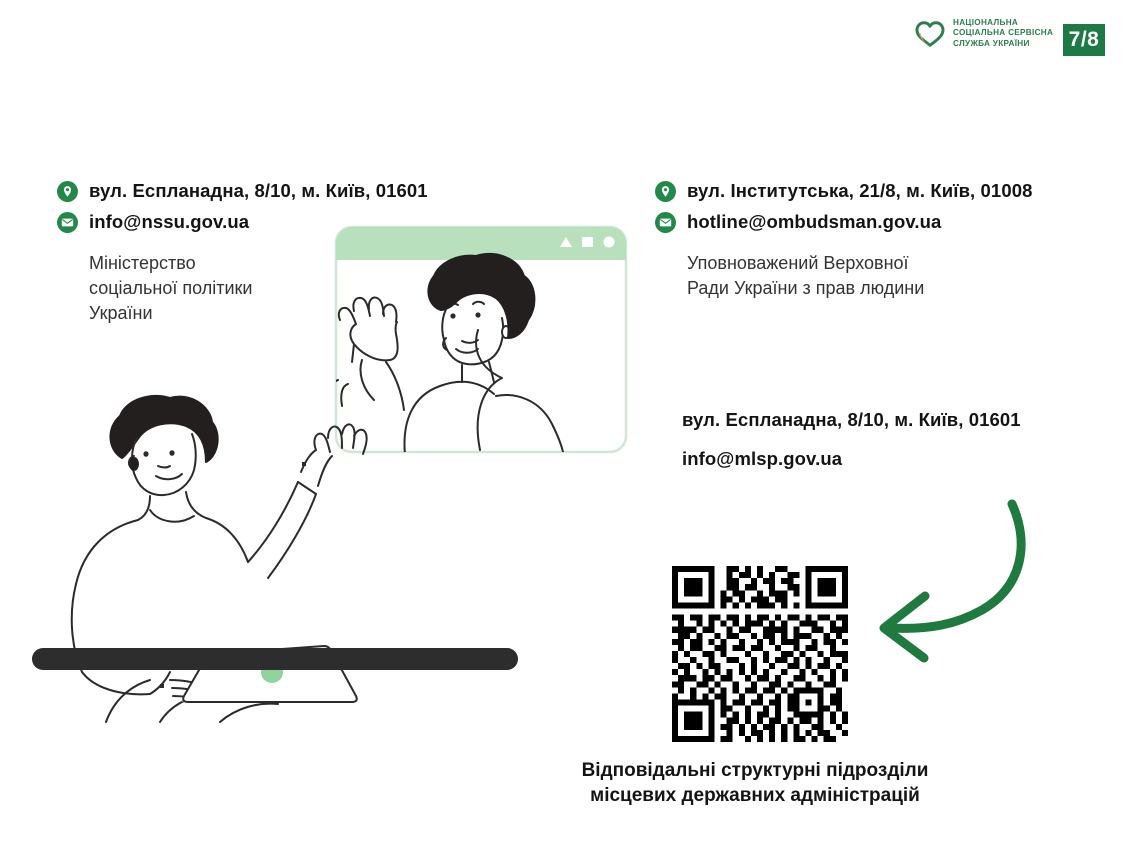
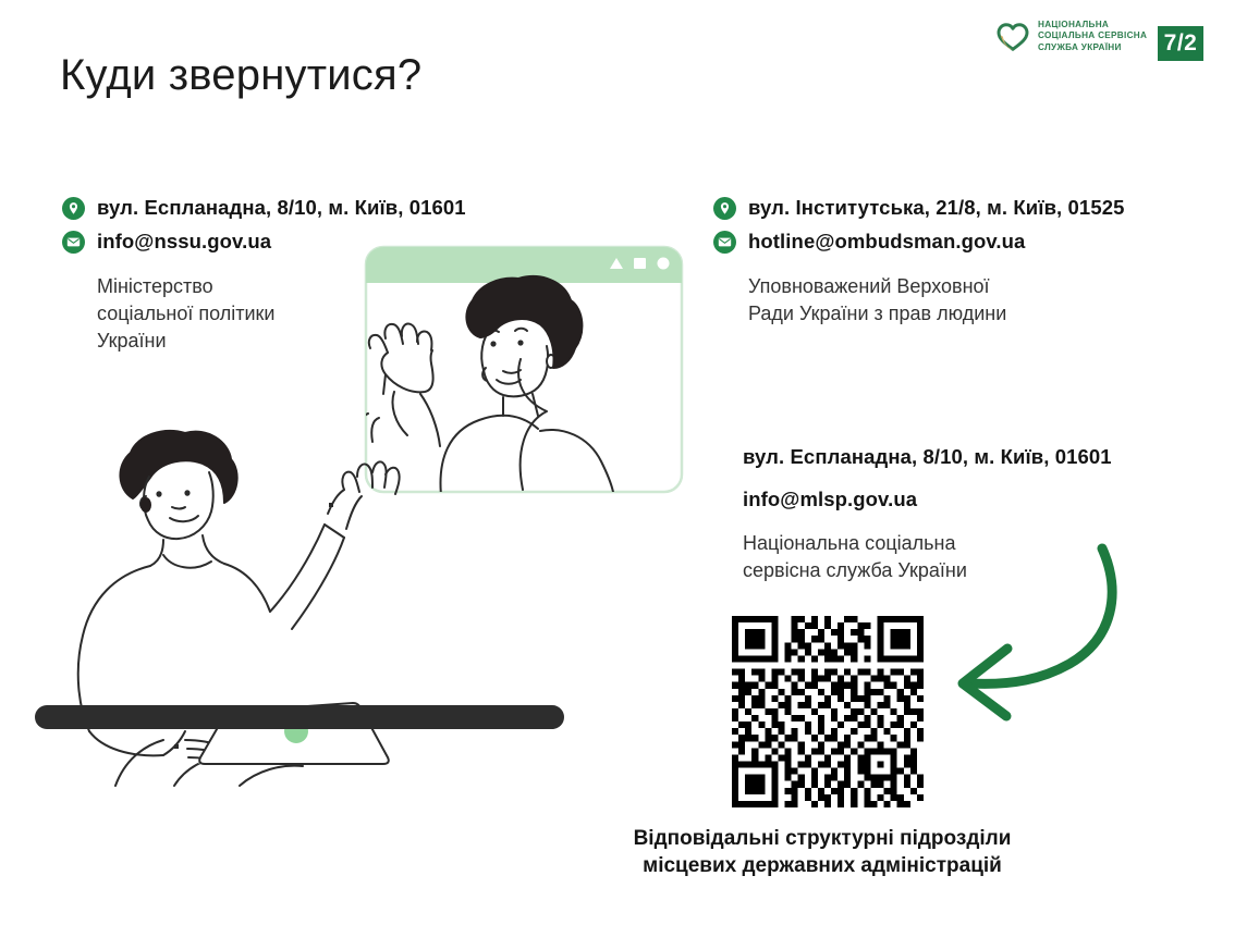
  НАЦІОНАЛЬНА
  СОЦІАЛЬНА СЕРВІСНА
  СЛУЖБА УКРАЇНИ
- 7/8
+ 7/2
+ Куди звернутися?
  вул. Еспланадна, 8/10, м. Київ, 01601
  info@nssu.gov.ua
  Міністерство
  соціальної політики
  України
- вул. Інститутська, 21/8, м. Київ, 01008
+ вул. Інститутська, 21/8, м. Київ, 01525
  hotline@ombudsman.gov.ua
  Уповноважений Верховної
  Ради України з прав людини
  вул. Еспланадна, 8/10, м. Київ, 01601
  info@mlsp.gov.ua
+ Національна соціальна
+ сервісна служба України
  Відповідальні структурні підрозділи
  місцевих державних адміністрацій
